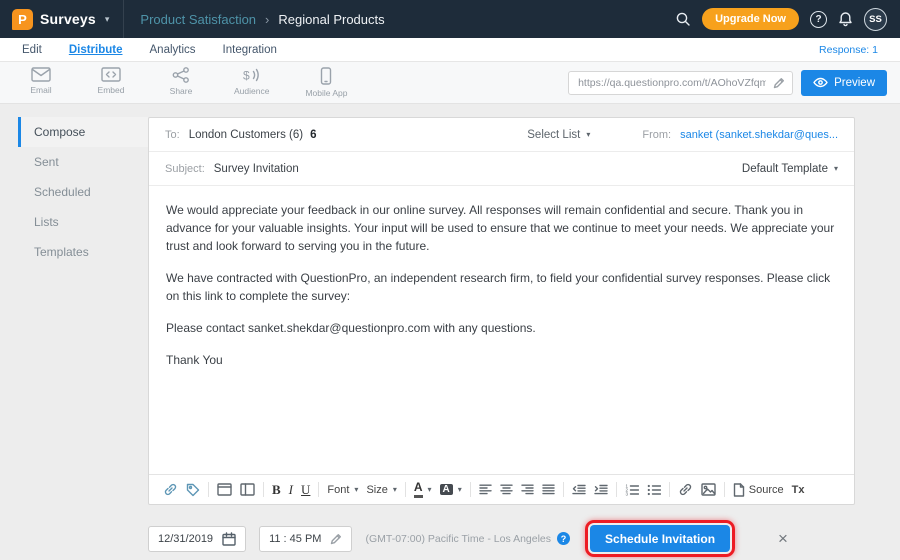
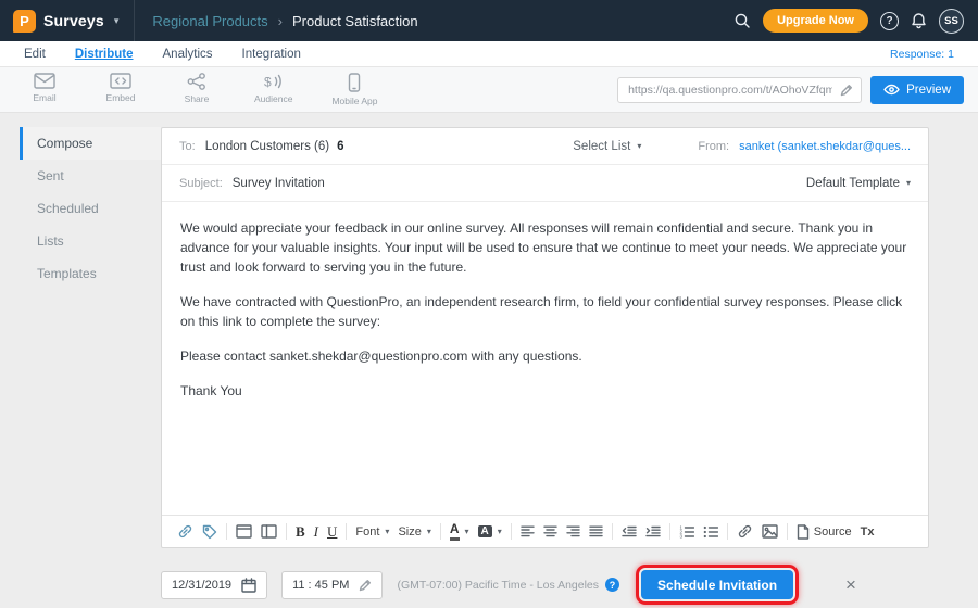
  P
  Surveys
  ▾
- Product Satisfaction
+ Regional Products
  ›
- Regional Products
+ Product Satisfaction
  Upgrade Now
  ?
  SS
  Edit
  Distribute
  Analytics
  Integration
  Response: 1
  Email
  Embed
  Share
  $
  Audience
  Mobile App
  https://qa.questionpro.com/t/AOhoVZfqm
  Preview
  Compose
  Sent
  Scheduled
  Lists
  Templates
  To:
  London Customers (6)
  6
  Select List
  ▾
  From:
  sanket (sanket.shekdar@ques...
  Subject:
  Survey Invitation
  Default Template
  ▾
  We would appreciate your feedback in our online survey. All responses will remain confidential and secure. Thank you in advance for your valuable insights. Your input will be used to ensure that we continue to meet your needs. We appreciate your trust and look forward to serving you in the future.
  We have contracted with QuestionPro, an independent research firm, to field your confidential survey responses. Please click on this link to complete the survey:
  Please contact sanket.shekdar@questionpro.com with any questions.
  Thank You
  B
  I
  U
  Font
  ▾
  Size
  ▾
  A
  ▾
  A
  ▾
  Source
  Tx
  12/31/2019
  11 : 45 PM
  (GMT-07:00) Pacific Time - Los Angeles
  ?
  Schedule Invitation
  ×
